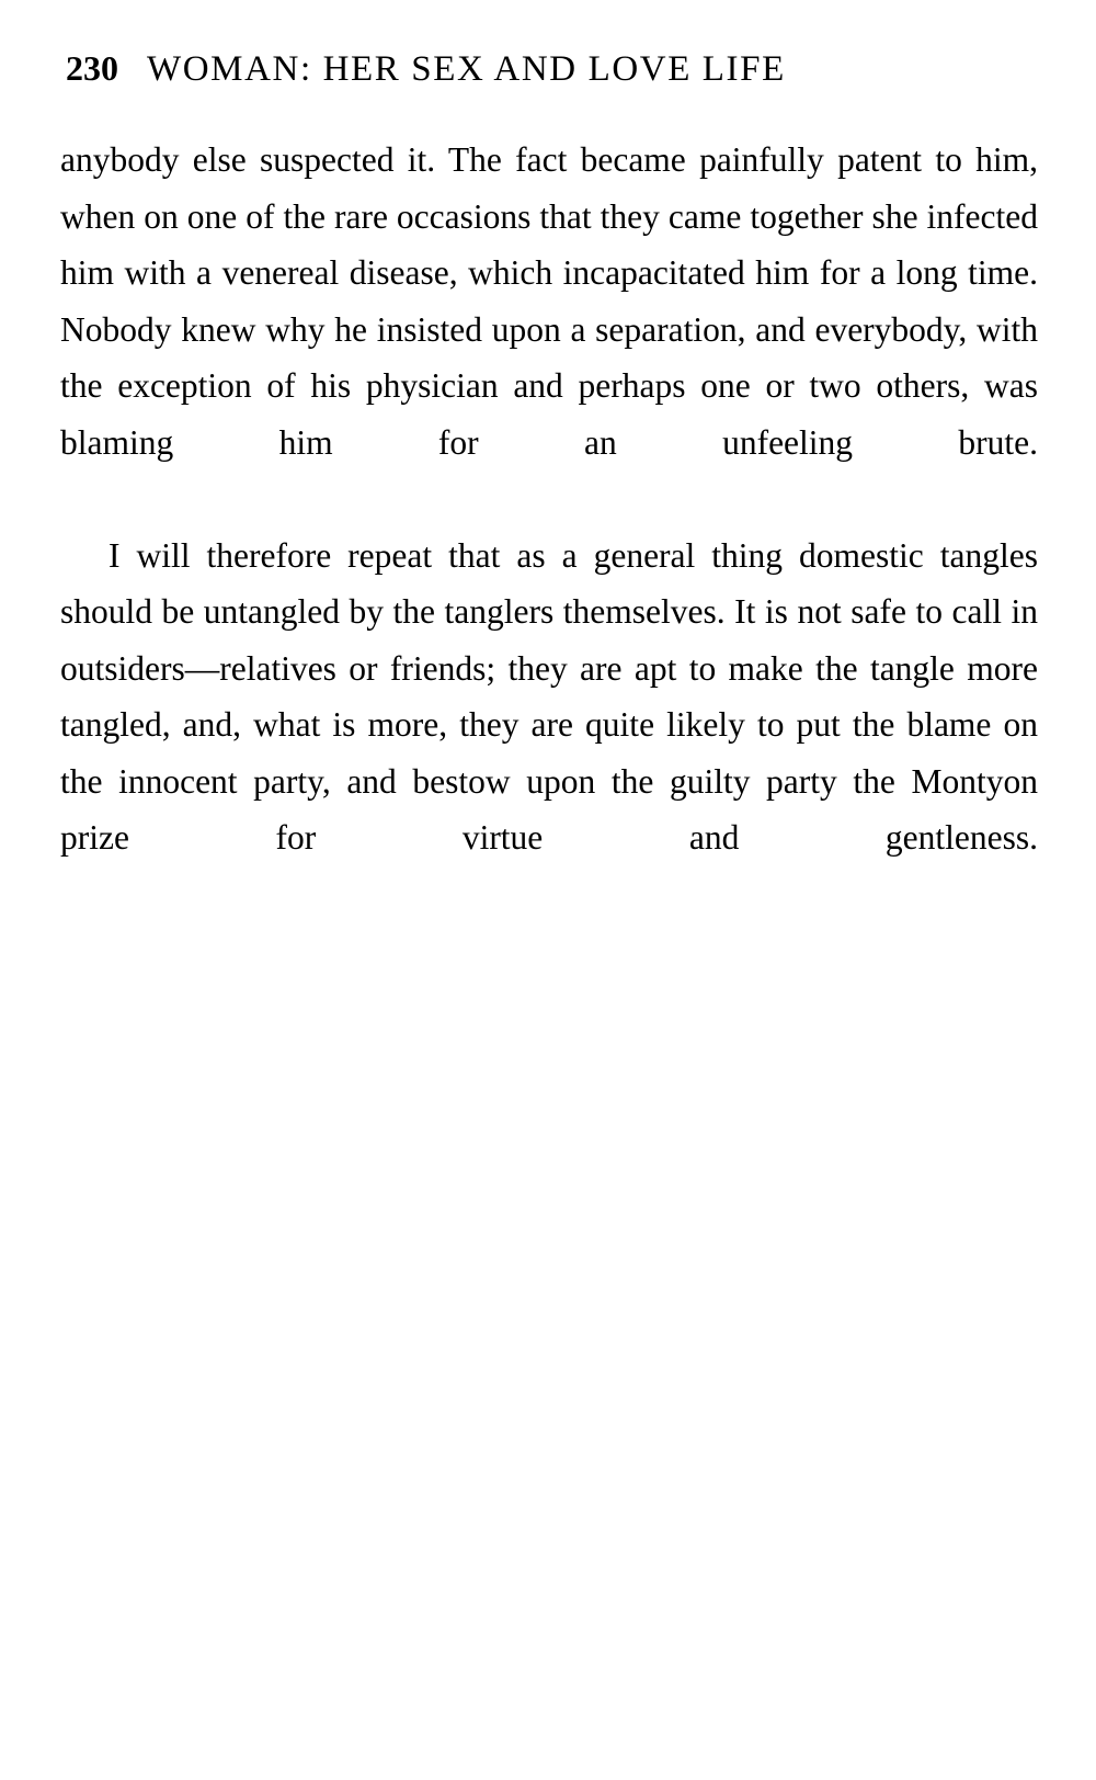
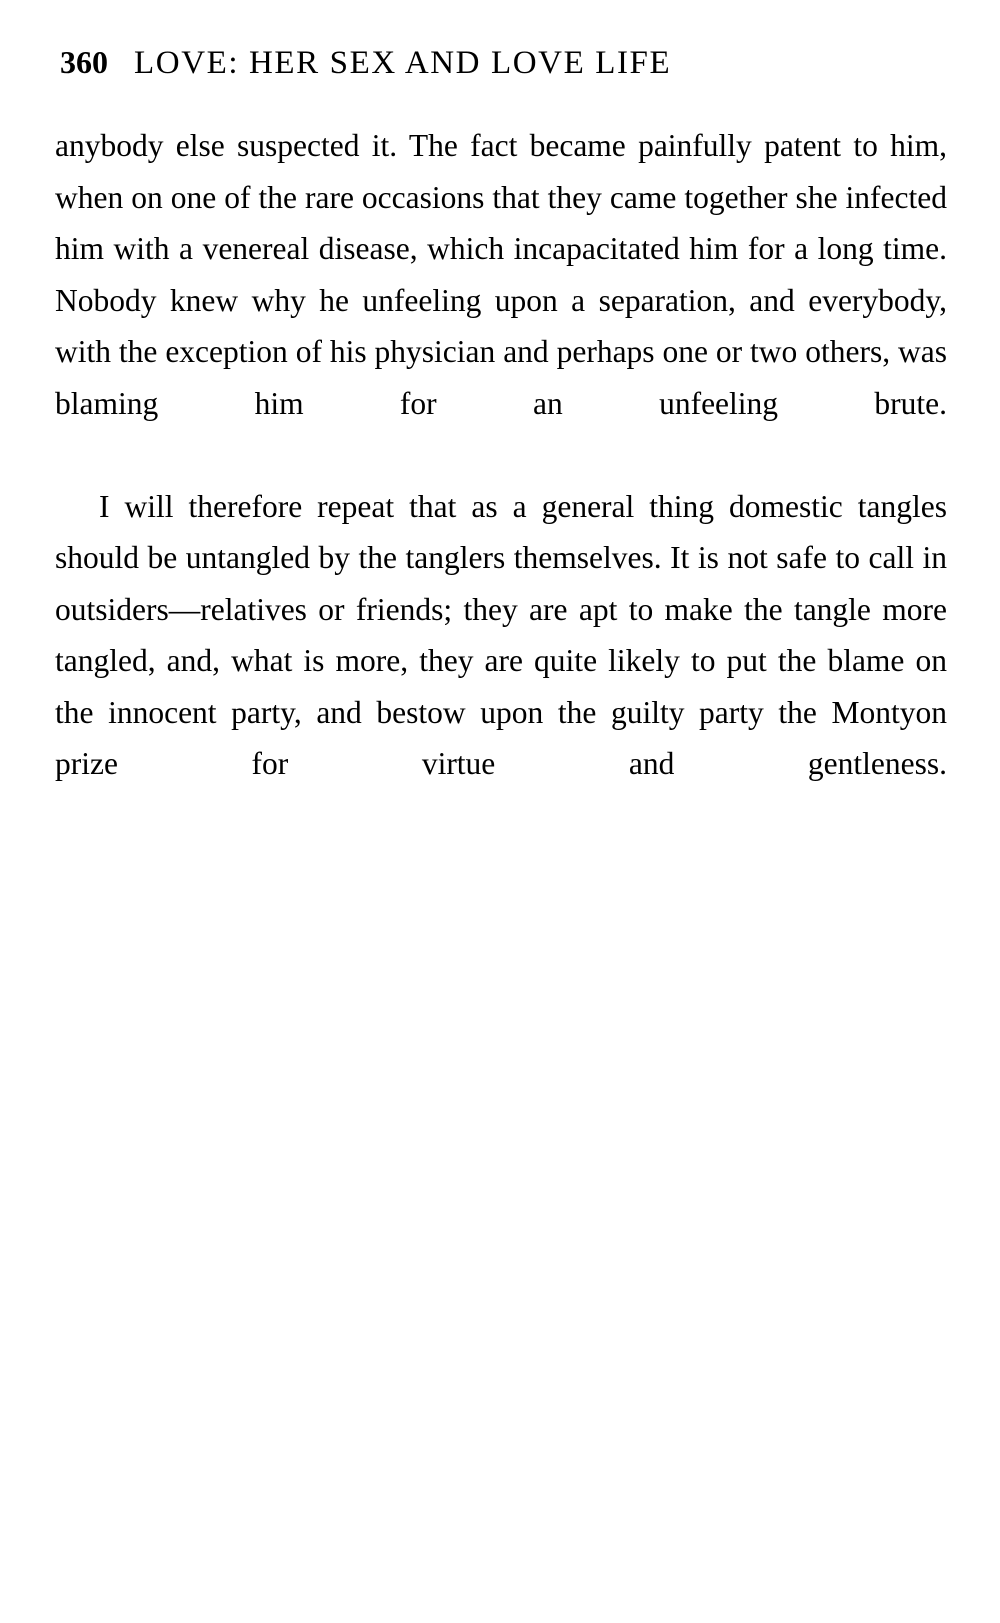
- 230
+ 360
- WOMAN: HER SEX AND LOVE LIFE
+ LOVE: HER SEX AND LOVE LIFE
- anybody else suspected it. The fact became painfully patent to him, when on one of the rare occasions that they came together she infected him with a venereal disease, which incapacitated him for a long time. Nobody knew why he insisted upon a separation, and everybody, with the exception of his physician and perhaps one or two others, was blaming him for an unfeeling brute.
+ anybody else suspected it. The fact became painfully patent to him, when on one of the rare occasions that they came together she infected him with a venereal disease, which incapacitated him for a long time. Nobody knew why he unfeeling upon a separation, and everybody, with the exception of his physician and perhaps one or two others, was blaming him for an unfeeling brute.
  I will therefore repeat that as a general thing domestic tangles should be untangled by the tanglers themselves. It is not safe to call in outsiders—relatives or friends; they are apt to make the tangle more tangled, and, what is more, they are quite likely to put the blame on the innocent party, and bestow upon the guilty party the Montyon prize for virtue and gentleness.
